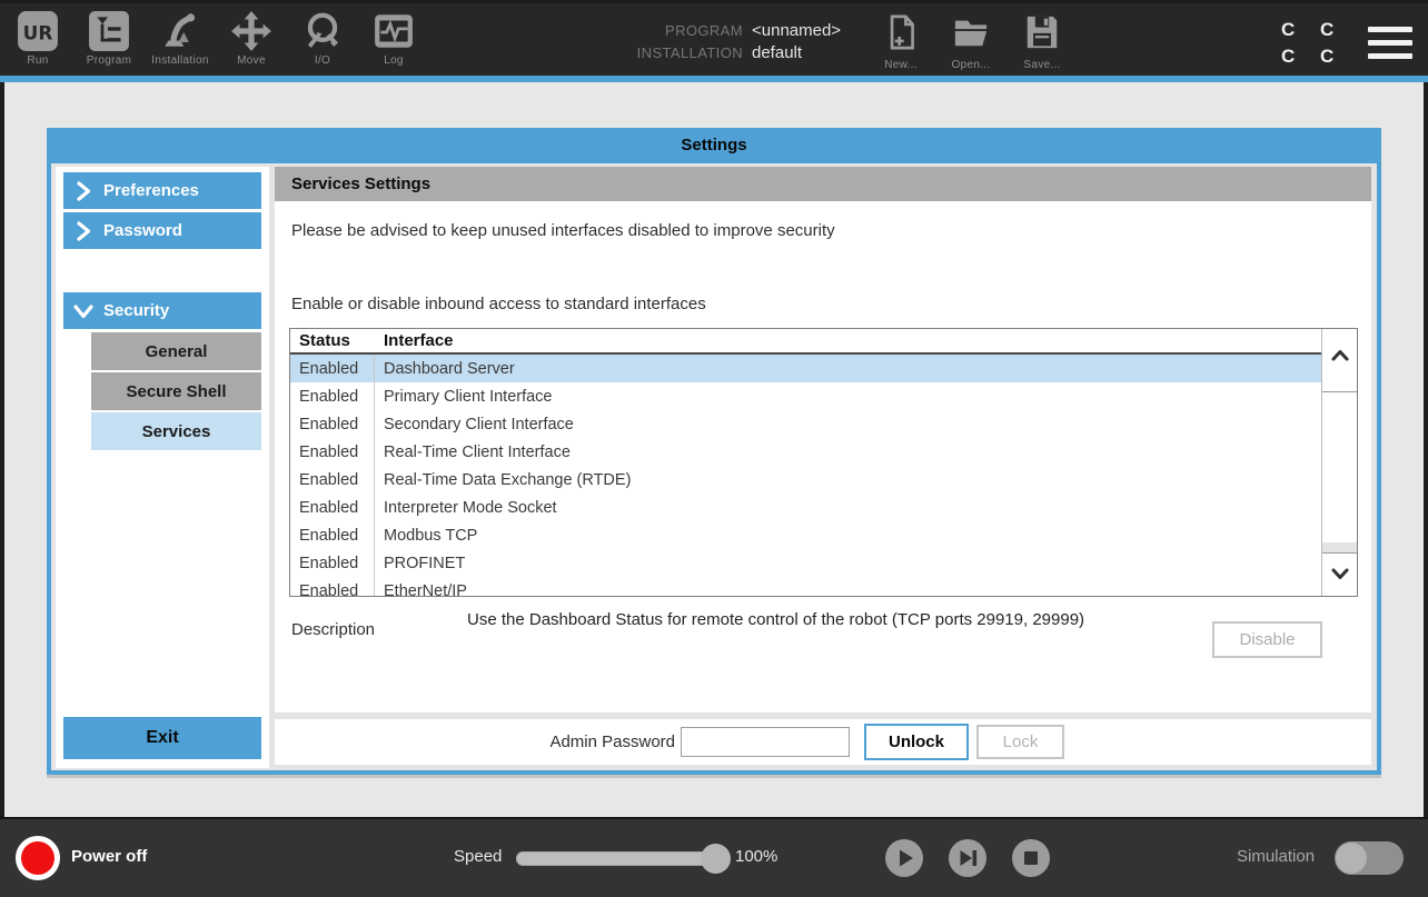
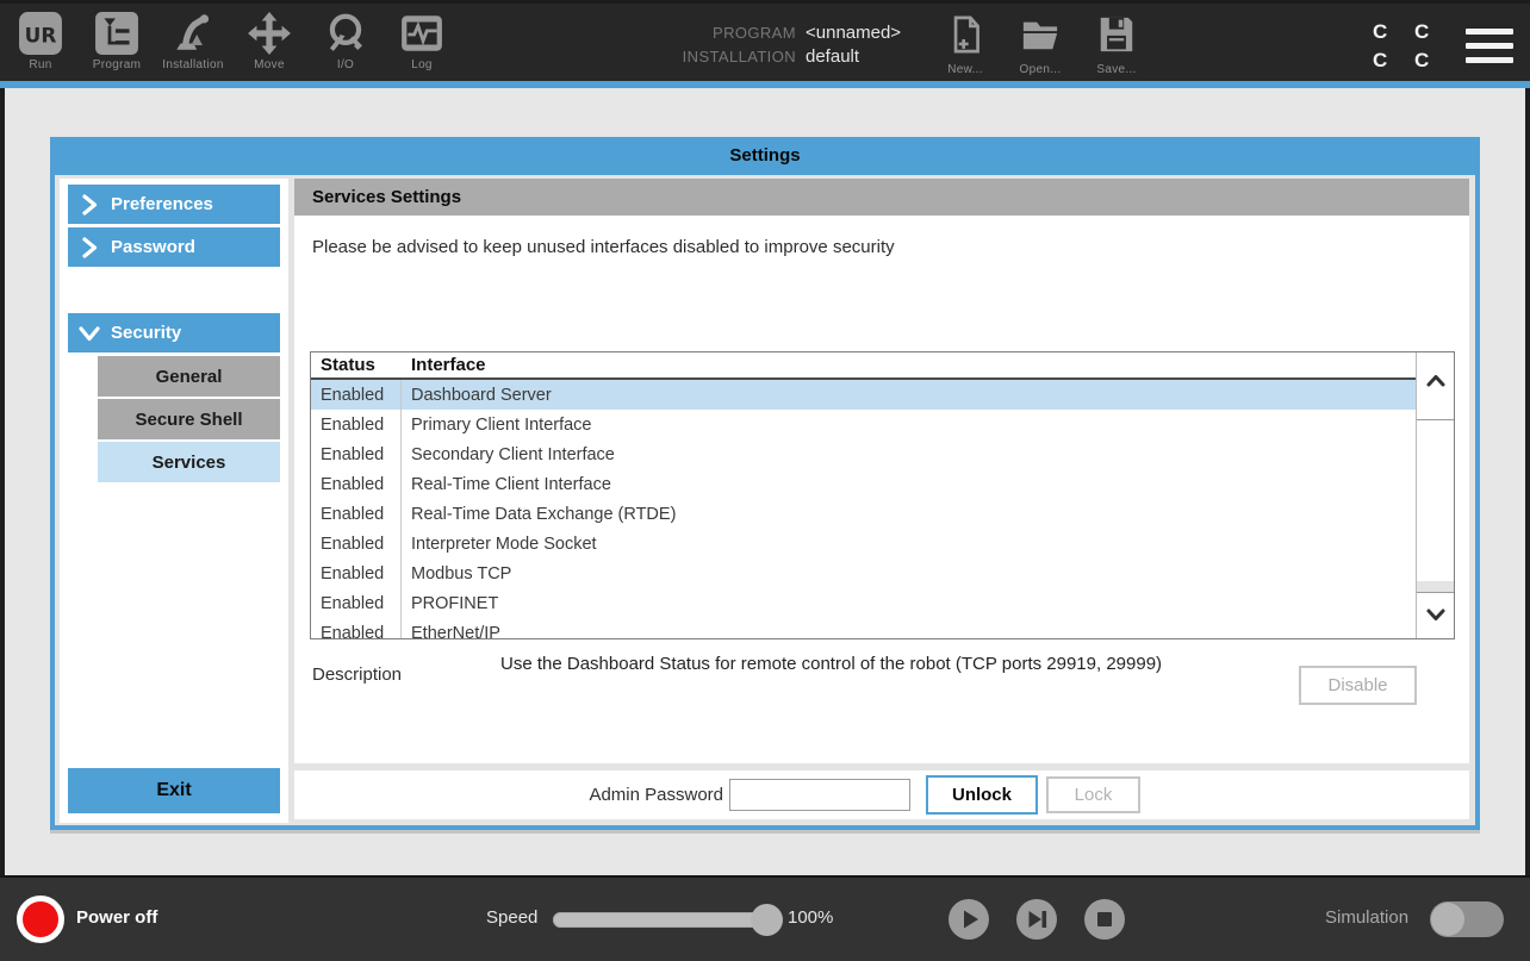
  UR
  Run
  Program
  Installation
  Move
  I/O
  Log
  PROGRAM
  <unnamed>
  INSTALLATION
  default
  New...
  Open...
  Save...
  C C
  C C
  Settings
  Preferences
  Password
  Security
  General
  Secure Shell
  Services
  Exit
  Services Settings
  Please be advised to keep unused interfaces disabled to improve security
- Enable or disable inbound access to standard interfaces
  Status
  Interface
  Enabled
  Dashboard Server
  Enabled
  Primary Client Interface
  Enabled
  Secondary Client Interface
  Enabled
  Real-Time Client Interface
  Enabled
  Real-Time Data Exchange (RTDE)
  Enabled
  Interpreter Mode Socket
  Enabled
  Modbus TCP
  Enabled
  PROFINET
  Enabled
  EtherNet/IP
  Description
  Use the Dashboard Status for remote control of the robot (TCP ports 29919, 29999)
  Disable
  Admin Password
  Unlock
  Lock
  Power off
  Speed
  100%
  Simulation
